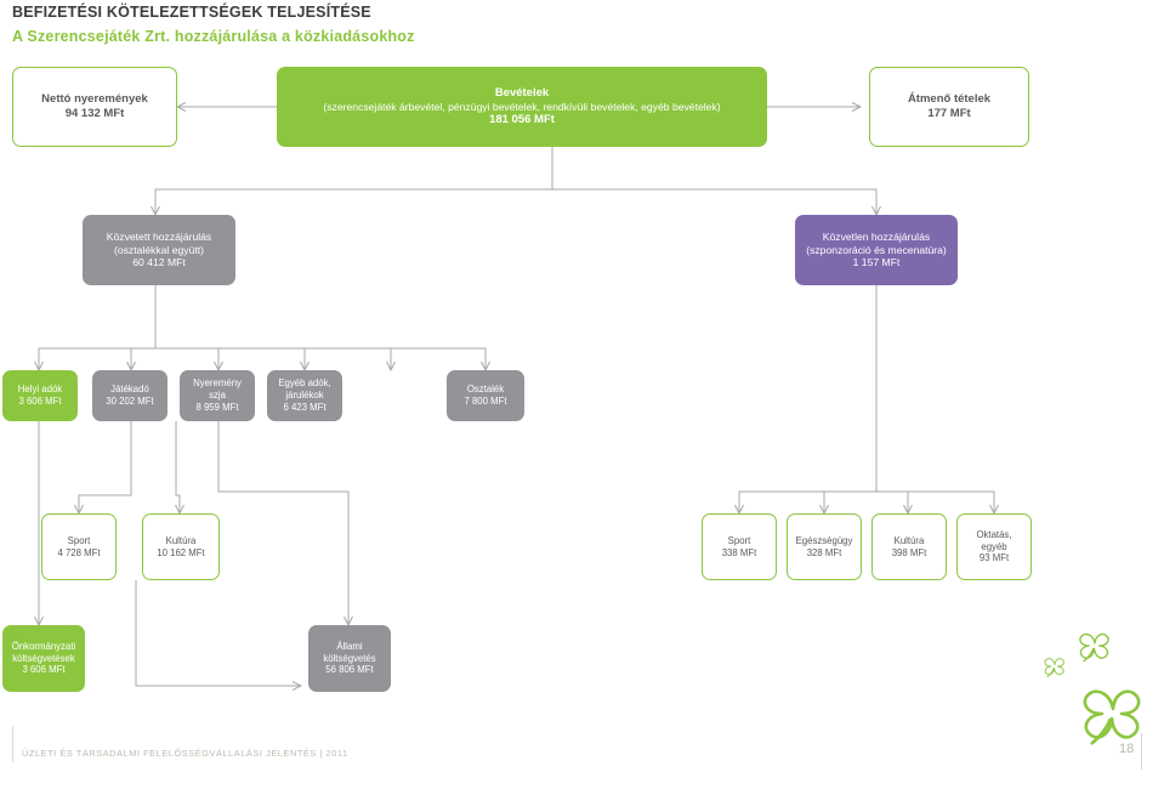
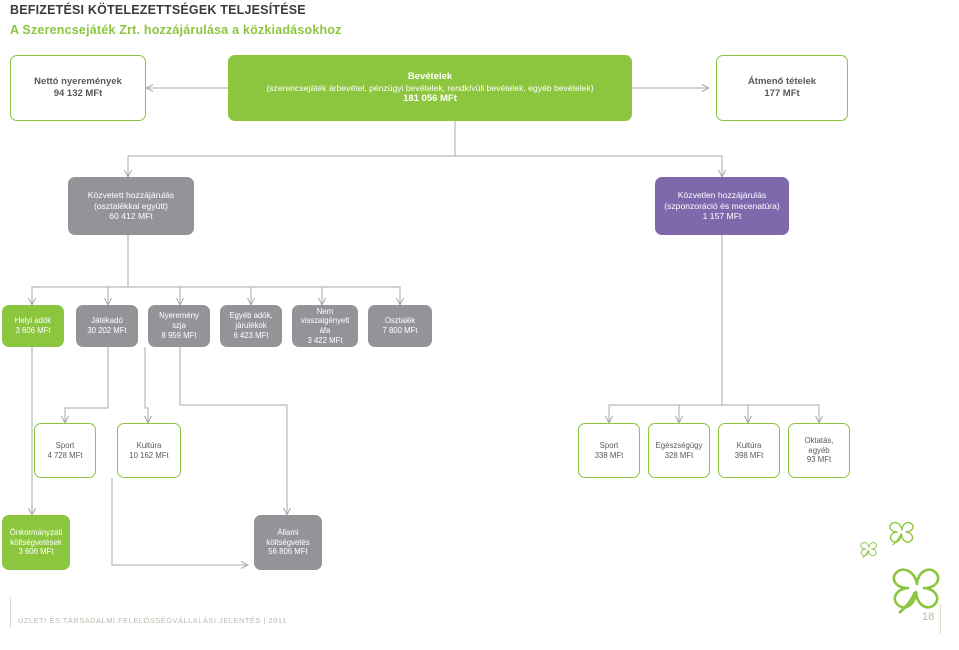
  BEFIZETÉSI KÖTELEZETTSÉGEK TELJESÍTÉSE
  A Szerencsejáték Zrt. hozzájárulása a közkiadásokhoz
  Nettó nyeremények
  94 132 MFt
  Bevételek
  (szerencsejáték árbevétel, pénzügyi bevételek, rendkívüli bevételek, egyéb bevételek)
  181 056 MFt
  Átmenő tételek
  177 MFt
  Közvetett hozzájárulás
  (osztalékkal együtt)
  60 412 MFt
  Közvetlen hozzájárulás
  (szponzoráció és mecenatúra)
  1 157 MFt
  Helyi adók
  3 606 MFt
  Játékadó
  30 202 MFt
  Nyeremény
  szja
  8 959 MFt
  Egyéb adók,
  járulékok
  6 423 MFt
+ Nem
+ visszaigényelt áfa
+ 3 422 MFt
  Osztalék
  7 800 MFt
  Sport
  4 728 MFt
  Kultúra
  10 162 MFt
  Sport
  338 MFt
  Egészségügy
  328 MFt
  Kultúra
  398 MFt
  Oktatás,
  egyéb
  93 MFt
  Önkormányzati
  költségvetések
  3 606 MFt
  Állami
  költségvetés
  56 806 MFt
  ÜZLETI ÉS TÁRSADALMI FELELŐSSÉGVÁLLALÁSI JELENTÉS | 2011
  18
